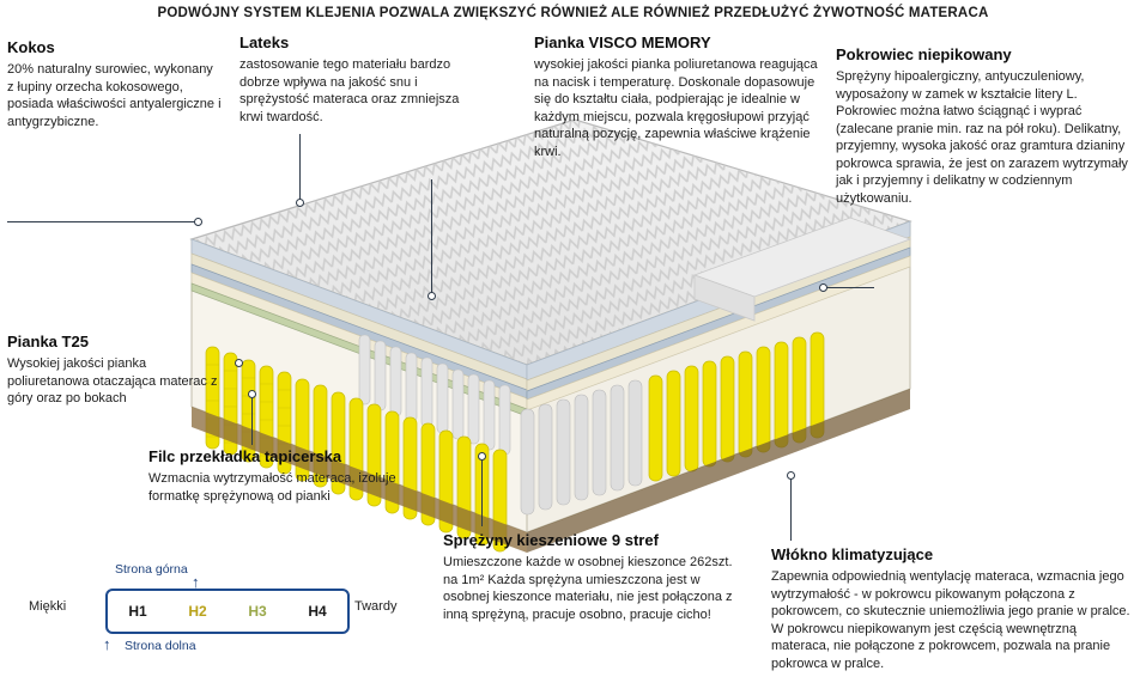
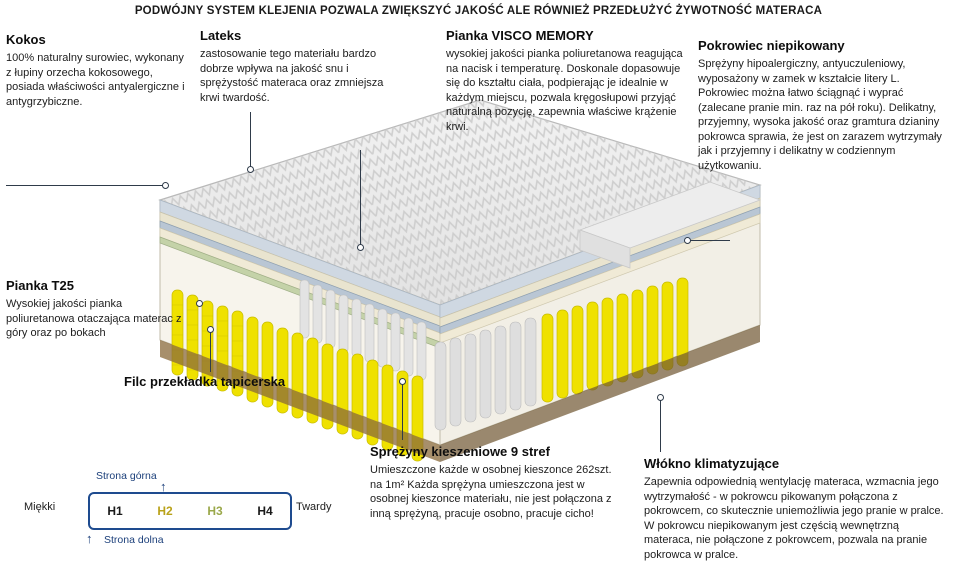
- PODWÓJNY SYSTEM KLEJENIA POZWALA ZWIĘKSZYĆ RÓWNIEŻ ALE RÓWNIEŻ PRZEDŁUŻYĆ ŻYWOTNOŚĆ MATERACA
+ PODWÓJNY SYSTEM KLEJENIA POZWALA ZWIĘKSZYĆ JAKOŚĆ ALE RÓWNIEŻ PRZEDŁUŻYĆ ŻYWOTNOŚĆ MATERACA
  Kokos
- 20% naturalny surowiec, wykonany z łupiny orzecha kokosowego, posiada właściwości antyalergiczne i antygrzybiczne.
+ 100% naturalny surowiec, wykonany z łupiny orzecha kokosowego, posiada właściwości antyalergiczne i antygrzybiczne.
  Lateks
  zastosowanie tego materiału bardzo dobrze wpływa na jakość snu i sprężystość materaca oraz zmniejsza krwi twardość.
  Pianka VISCO MEMORY
  wysokiej jakości pianka poliuretanowa reagująca na nacisk i temperaturę. Doskonale dopasowuje się do kształtu ciała, podpierając je idealnie w każdym miejscu, pozwala kręgosłupowi przyjąć naturalną pozycję, zapewnia właściwe krążenie krwi.
  Pokrowiec niepikowany
  Sprężyny hipoalergiczny, antyuczuleniowy, wyposażony w zamek w kształcie litery L. Pokrowiec można łatwo ściągnąć i wyprać (zalecane pranie min. raz na pół roku). Delikatny, przyjemny, wysoka jakość oraz gramtura dzianiny pokrowca sprawia, że jest on zarazem wytrzymały jak i przyjemny i delikatny w codziennym użytkowaniu.
  Pianka T25
  Wysokiej jakości pianka poliuretanowa otaczająca materac z góry oraz po bokach
  Filc przekładka tapicerska
- Wzmacnia wytrzymałość materaca, izoluje formatkę sprężynową od pianki
  Sprężyny kieszeniowe 9 stref
  Umieszczone każde w osobnej kieszonce 262szt. na 1m² Każda sprężyna umieszczona jest w osobnej kieszonce materiału, nie jest połączona z inną sprężyną, pracuje osobno, pracuje cicho!
  Włókno klimatyzujące
  Zapewnia odpowiednią wentylację materaca, wzmacnia jego wytrzymałość - w pokrowcu pikowanym połączona z pokrowcem, co skutecznie uniemożliwia jego pranie w pralce. W pokrowcu niepikowanym jest częścią wewnętrzną materaca, nie połączone z pokrowcem, pozwala na pranie pokrowca w pralce.
  Strona górna
  ↑
  Miękki
  Twardy
  H1
  H2
  H3
  H4
  ↑
  Strona dolna
